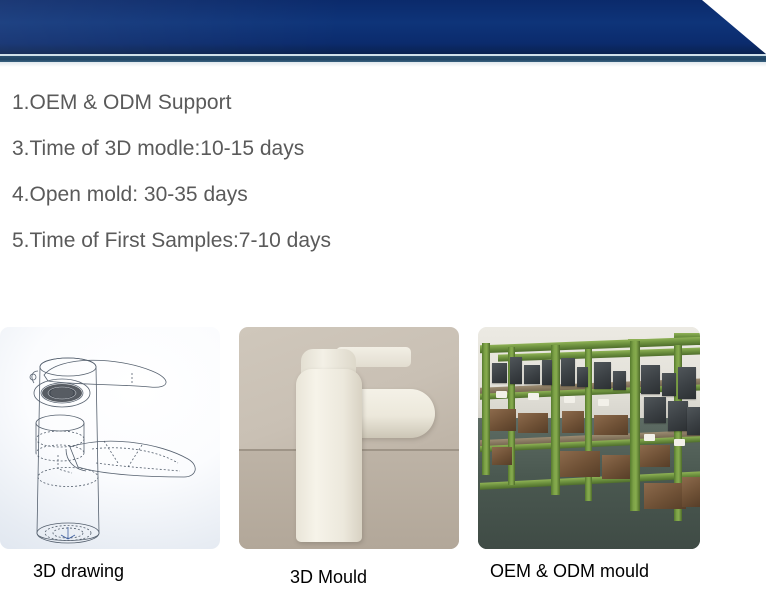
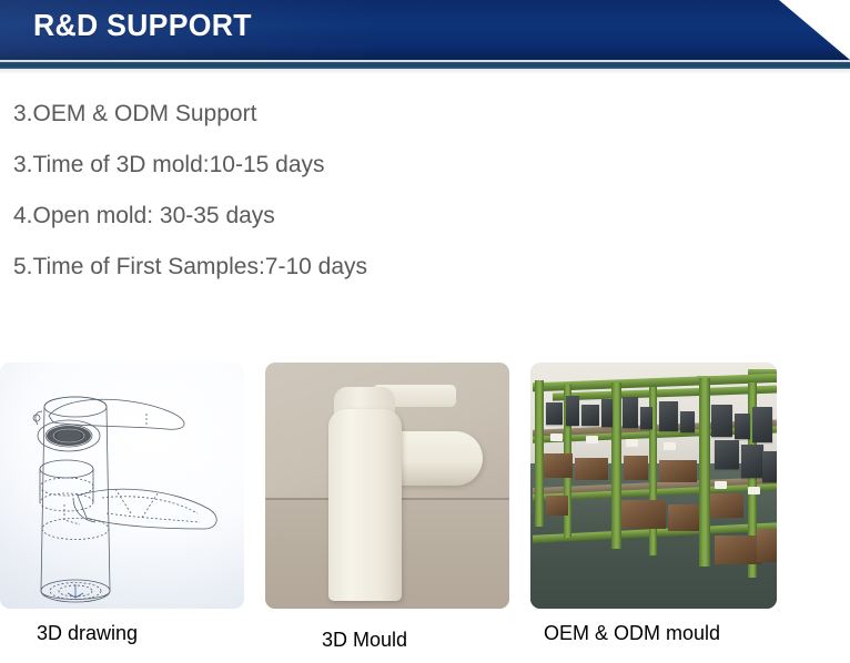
+ R&D SUPPORT
- 1.OEM & ODM Support
+ 3.OEM & ODM Support
- 3.Time of 3D modle:10-15 days
+ 3.Time of 3D mold:10-15 days
  4.Open mold: 30-35 days
  5.Time of First Samples:7-10 days
  3D drawing
  3D Mould
  OEM & ODM mould
